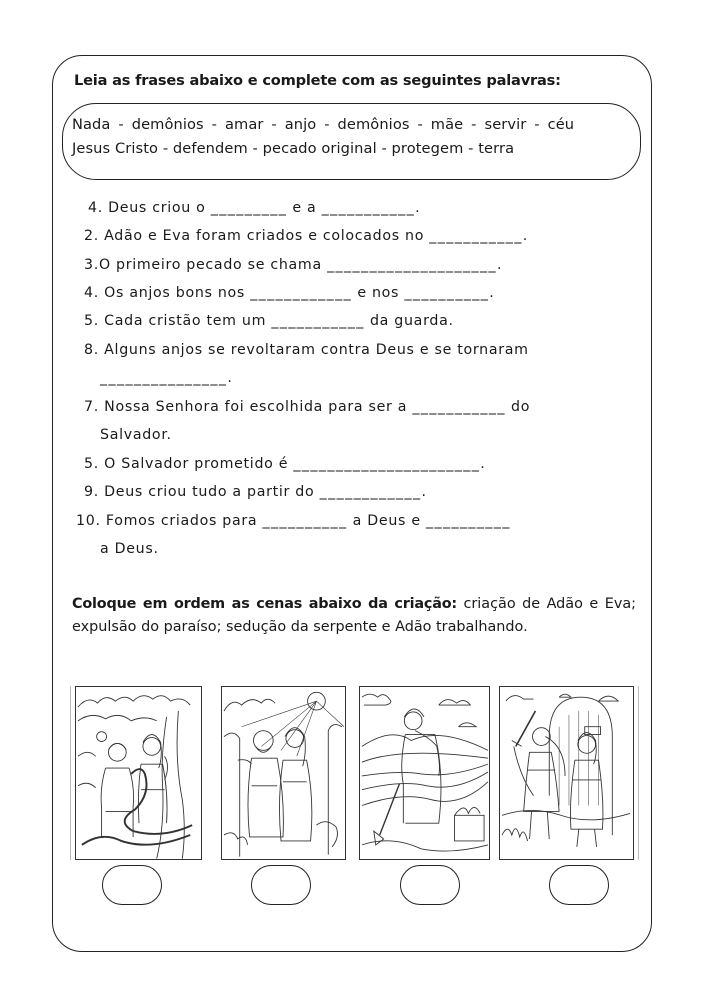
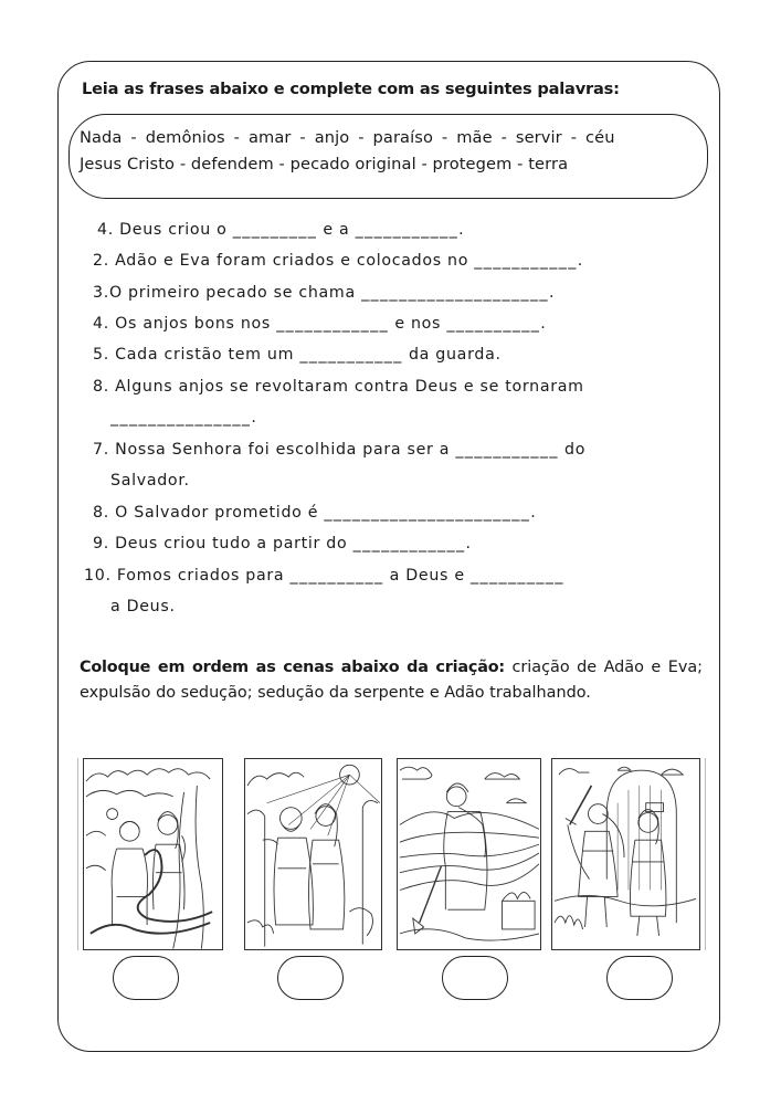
  Leia as frases abaixo e complete com as seguintes palavras:
- Nada - demônios - amar - anjo - demônios - mãe - servir - céu
+ Nada - demônios - amar - anjo - paraíso - mãe - servir - céu
  Jesus Cristo - defendem - pecado original - protegem - terra
  4. Deus criou o _________ e a ___________.
  2. Adão e Eva foram criados e colocados no ___________.
  3.O primeiro pecado se chama ____________________.
  4. Os anjos bons nos ____________ e nos __________.
  5. Cada cristão tem um ___________ da guarda.
  8. Alguns anjos se revoltaram contra Deus e se tornaram
  _______________.
  7. Nossa Senhora foi escolhida para ser a ___________ do
  Salvador.
- 5. O Salvador prometido é ______________________.
+ 8. O Salvador prometido é ______________________.
  9. Deus criou tudo a partir do ____________.
  10. Fomos criados para __________ a Deus e __________
  a Deus.
- Coloque em ordem as cenas abaixo da criação: criação de Adão e Eva; expulsão do paraíso; sedução da serpente e Adão trabalhando.
+ Coloque em ordem as cenas abaixo da criação: criação de Adão e Eva; expulsão do sedução; sedução da serpente e Adão trabalhando.
